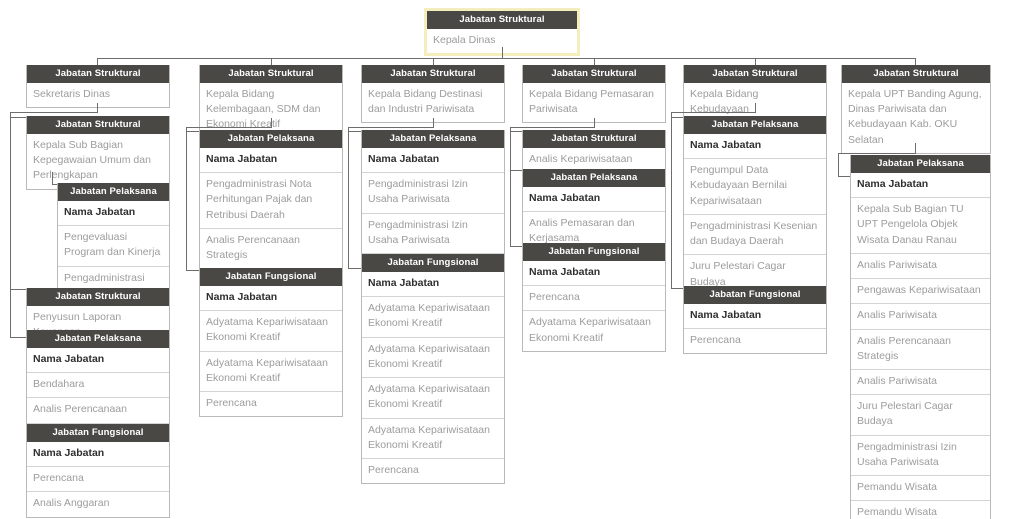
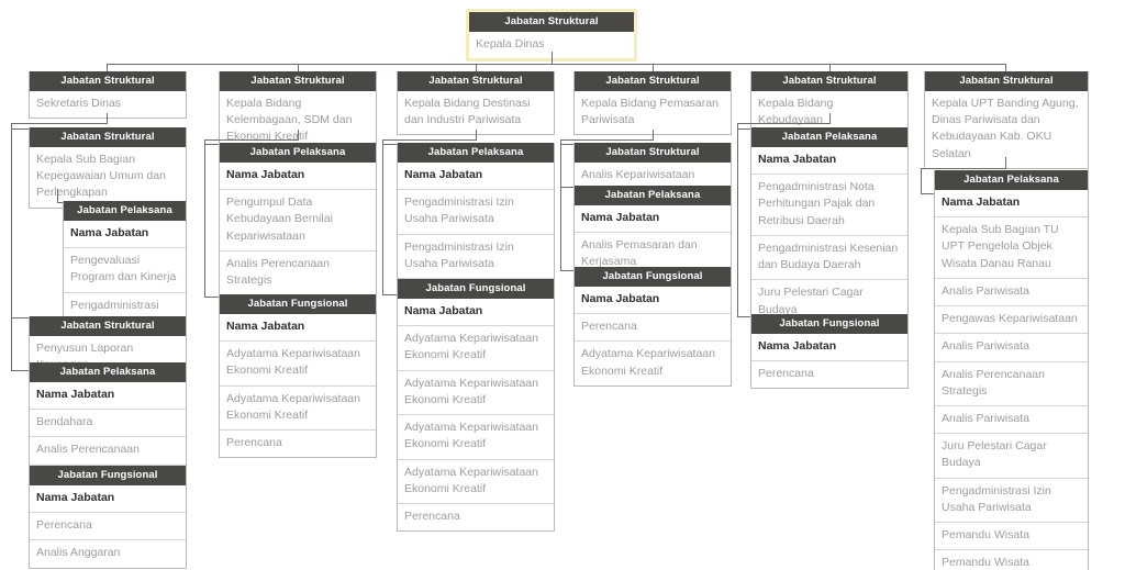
  Jabatan Struktural
  Kepala Dinas
  Jabatan Struktural
  Sekretaris Dinas
  Jabatan Struktural
  Kepala Sub Bagian Kepegawaian Umum dan Perlengkapan
  Jabatan Pelaksana
  Nama Jabatan
  Pengevaluasi Program dan Kinerja
  Jabatan Struktural
  Jabatan Pelaksana
  Nama Jabatan
  Bendahara
  Analis Perencanaan
  Jabatan Fungsional
  Nama Jabatan
  Perencana
  Analis Anggaran
  Jabatan Struktural
  Kepala Bidang Kelembagaan, SDM dan Ekonomi Kreatif
  Jabatan Pelaksana
  Nama Jabatan
- Pengadministrasi Nota Perhitungan Pajak dan Retribusi Daerah
+ Pengumpul Data Kebudayaan Bernilai Kepariwisataan
  Analis Perencanaan Strategis
  Jabatan Fungsional
  Nama Jabatan
  Adyatama Kepariwisataan Ekonomi Kreatif
  Adyatama Kepariwisataan Ekonomi Kreatif
  Perencana
  Jabatan Struktural
  Kepala Bidang Destinasi dan Industri Pariwisata
  Jabatan Pelaksana
  Nama Jabatan
  Pengadministrasi Izin Usaha Pariwisata
  Pengadministrasi Izin Usaha Pariwisata
  Jabatan Fungsional
  Nama Jabatan
  Adyatama Kepariwisataan Ekonomi Kreatif
  Adyatama Kepariwisataan Ekonomi Kreatif
  Adyatama Kepariwisataan Ekonomi Kreatif
  Adyatama Kepariwisataan Ekonomi Kreatif
  Perencana
  Jabatan Struktural
  Kepala Bidang Pemasaran Pariwisata
  Jabatan Struktural
  Analis Kepariwisataan
  Jabatan Pelaksana
  Nama Jabatan
  Analis Pemasaran dan Kerjasama
  Jabatan Fungsional
  Nama Jabatan
  Perencana
  Adyatama Kepariwisataan Ekonomi Kreatif
  Jabatan Struktural
  Kepala Bidang Kebudayaan
  Jabatan Pelaksana
  Nama Jabatan
- Pengumpul Data Kebudayaan Bernilai Kepariwisataan
+ Pengadministrasi Nota Perhitungan Pajak dan Retribusi Daerah
  Pengadministrasi Kesenian dan Budaya Daerah
  Juru Pelestari Cagar Budaya
  Jabatan Fungsional
  Nama Jabatan
  Perencana
  Jabatan Struktural
  Kepala UPT Banding Agung, Dinas Pariwisata dan Kebudayaan Kab. OKU Selatan
  Jabatan Pelaksana
  Nama Jabatan
  Kepala Sub Bagian TU UPT Pengelola Objek Wisata Danau Ranau
  Analis Pariwisata
  Pengawas Kepariwisataan
  Analis Pariwisata
  Analis Perencanaan Strategis
  Analis Pariwisata
  Juru Pelestari Cagar Budaya
  Pengadministrasi Izin Usaha Pariwisata
  Pemandu Wisata
  Pemandu Wisata
